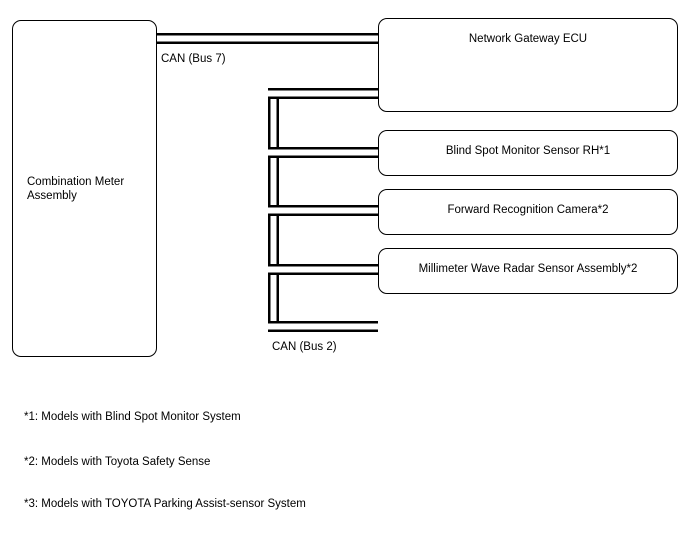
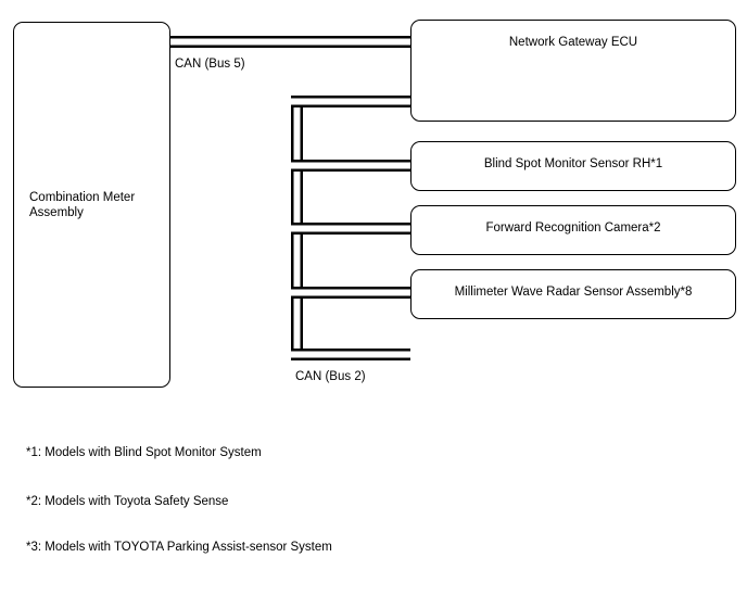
  Combination Meter
  Assembly
  Network Gateway ECU
  Blind Spot Monitor Sensor RH*1
  Forward Recognition Camera*2
- Millimeter Wave Radar Sensor Assembly*2
+ Millimeter Wave Radar Sensor Assembly*8
- CAN (Bus 7)
+ CAN (Bus 5)
  CAN (Bus 2)
  *1: Models with Blind Spot Monitor System
  *2: Models with Toyota Safety Sense
  *3: Models with TOYOTA Parking Assist-sensor System
